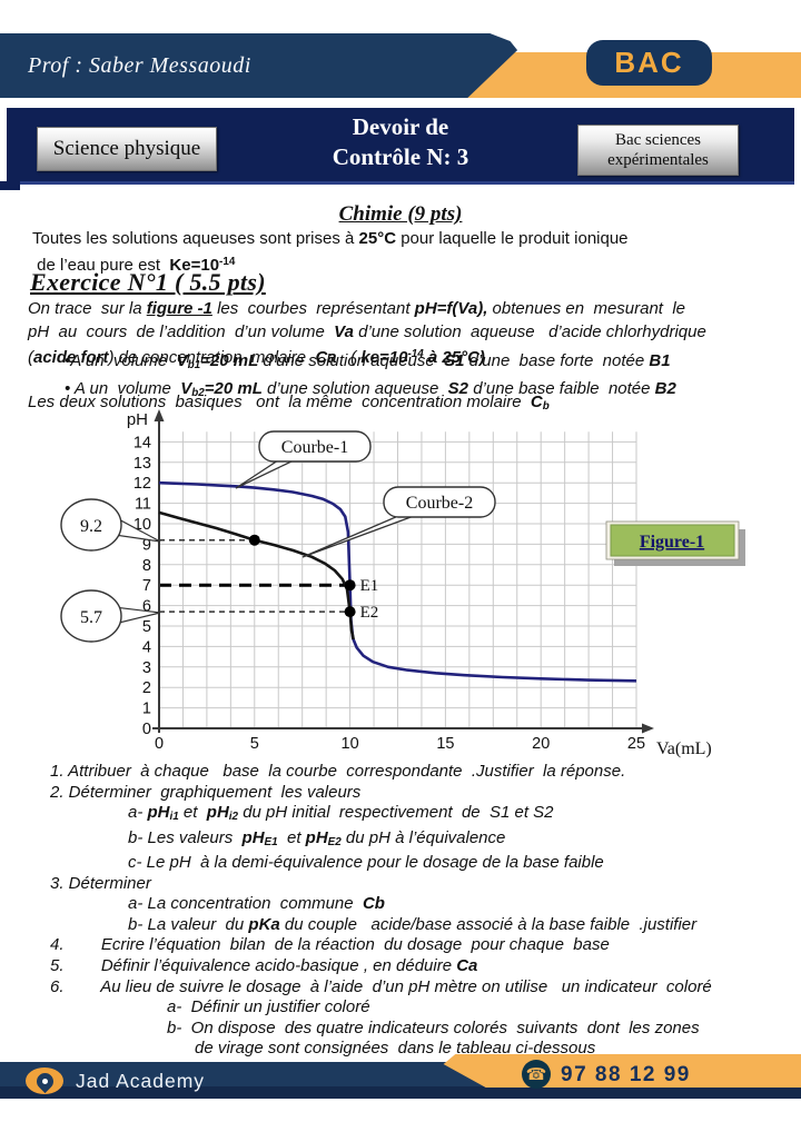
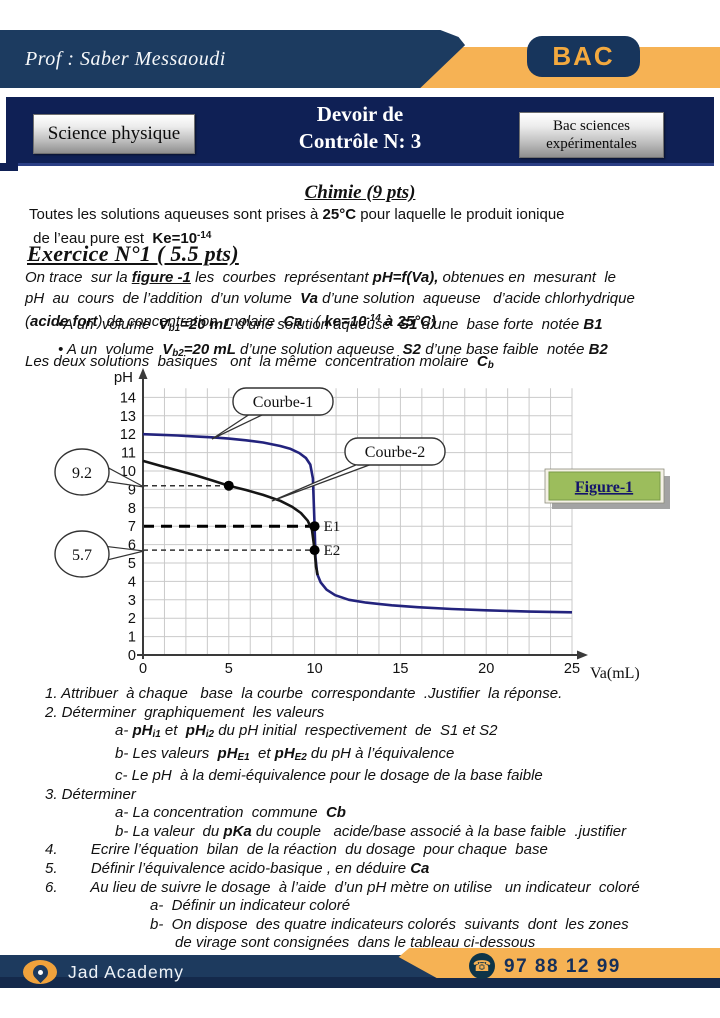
  Prof : Saber Messaoudi
  BAC
  Devoir de
  Contrôle N: 3
  Science physique
  Bac sciences
  expérimentales
  Chimie (9 pts)
  Toutes les solutions aqueuses sont prises à 25°C pour laquelle le produit ionique
  de l’eau pure est Ke=10-14
  Exercice N°1 ( 5.5 pts)
  On trace sur la figure -1 les courbes représentant pH=f(Va), obtenues en mesurant le
  pH au cours de l’addition d’un volume Va d’une solution aqueuse d’acide chlorhydrique
  (acide fort) de concentration molaire Ca ( ke=10-14 à 25°C)
  •A un volume Vb1=20 mL d’une solution aqueuse S1 d’une base forte notée B1
  • A un volume Vb2=20 mL d’une solution aqueuse S2 d’une base faible notée B2
  Les deux solutions basiques ont la même concentration molaire Cb
  0
  1
  2
  3
  4
  5
  6
  7
  8
  9
  10
  11
  12
  13
  14
  0
  5
  10
  15
  20
  25
  pH
  Va(mL)
  Courbe-1
  Courbe-2
  9.2
  5.7
  E1
  E2
  Figure-1
  1. Attribuer à chaque base la courbe correspondante .Justifier la réponse.
  2. Déterminer graphiquement les valeurs
  a- pHi1 et pHi2 du pH initial respectivement de S1 et S2
  b- Les valeurs pHE1 et pHE2 du pH à l’équivalence
  c- Le pH à la demi-équivalence pour le dosage de la base faible
  3. Déterminer
  a- La concentration commune Cb
  b- La valeur du pKa du couple acide/base associé à la base faible .justifier
  4. Ecrire l’équation bilan de la réaction du dosage pour chaque base
  5. Définir l’équivalence acido-basique , en déduire Ca
  6. Au lieu de suivre le dosage à l’aide d’un pH mètre on utilise un indicateur coloré
- a- Définir un justifier coloré
+ a- Définir un indicateur coloré
  b- On dispose des quatre indicateurs colorés suivants dont les zones
  de virage sont consignées dans le tableau ci-dessous
  Jad Academy
  ☎
  97 88 12 99
